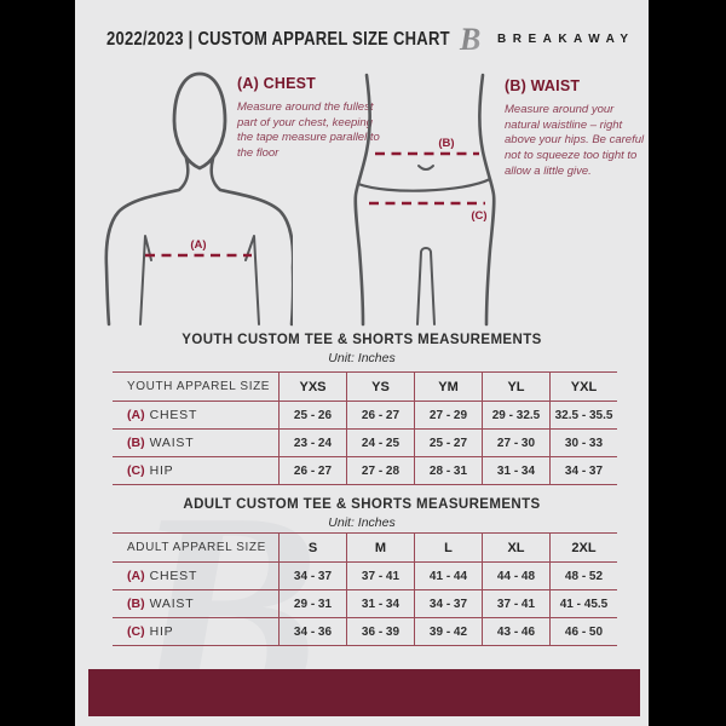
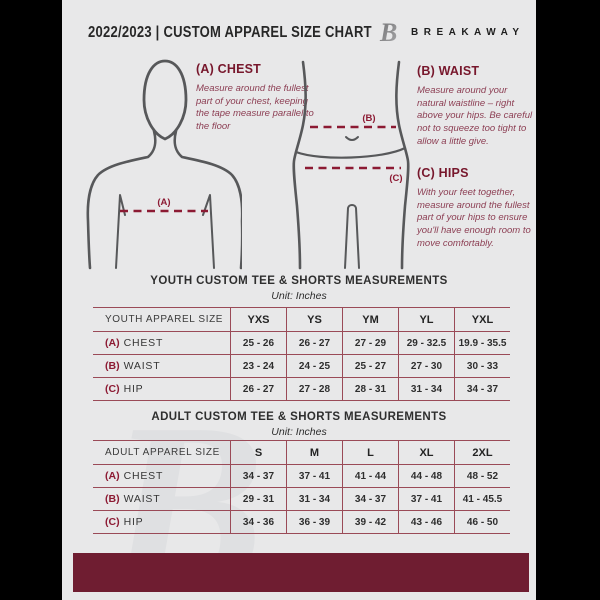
  B
  2022/2023 | CUSTOM APPAREL SIZE CHART
  B
  BREAKAWAY
  (A)
  (A) CHEST
  Measure around the fullest part of your chest, keepin the tape measure parallel to the floor
  (B)
  (C)
  (B) WAIST
  Measure around your natural waistline – right above your hips. Be careful not to squeeze too tight to allow a little give.
+ (C) HIPS
+ With your feet together, measure around the fullest part of your hips to ensure you'll have enough room to move comfortably.
  YOUTH CUSTOM TEE & SHORTS MEASUREMENTS
  Unit: Inches
  YOUTH APPAREL SIZE
  YXS
  YS
  YM
  YL
  YXL
  (A)
  CHEST
  25 - 26
  26 - 27
  27 - 29
  29 - 32.5
- 32.5 - 35.5
+ 19.9 - 35.5
  (B)
  WAIST
  23 - 24
  24 - 25
  25 - 27
  27 - 30
  30 - 33
  (C)
  HIP
  26 - 27
  27 - 28
  28 - 31
  31 - 34
  34 - 37
  ADULT CUSTOM TEE & SHORTS MEASUREMENTS
  Unit: Inches
  ADULT APPAREL SIZE
  S
  M
  L
  XL
  2XL
  (A)
  CHEST
  34 - 37
  37 - 41
  41 - 44
  44 - 48
  48 - 52
  (B)
  WAIST
  29 - 31
  31 - 34
  34 - 37
  37 - 41
  41 - 45.5
  (C)
  HIP
  34 - 36
  36 - 39
  39 - 42
  43 - 46
  46 - 50
